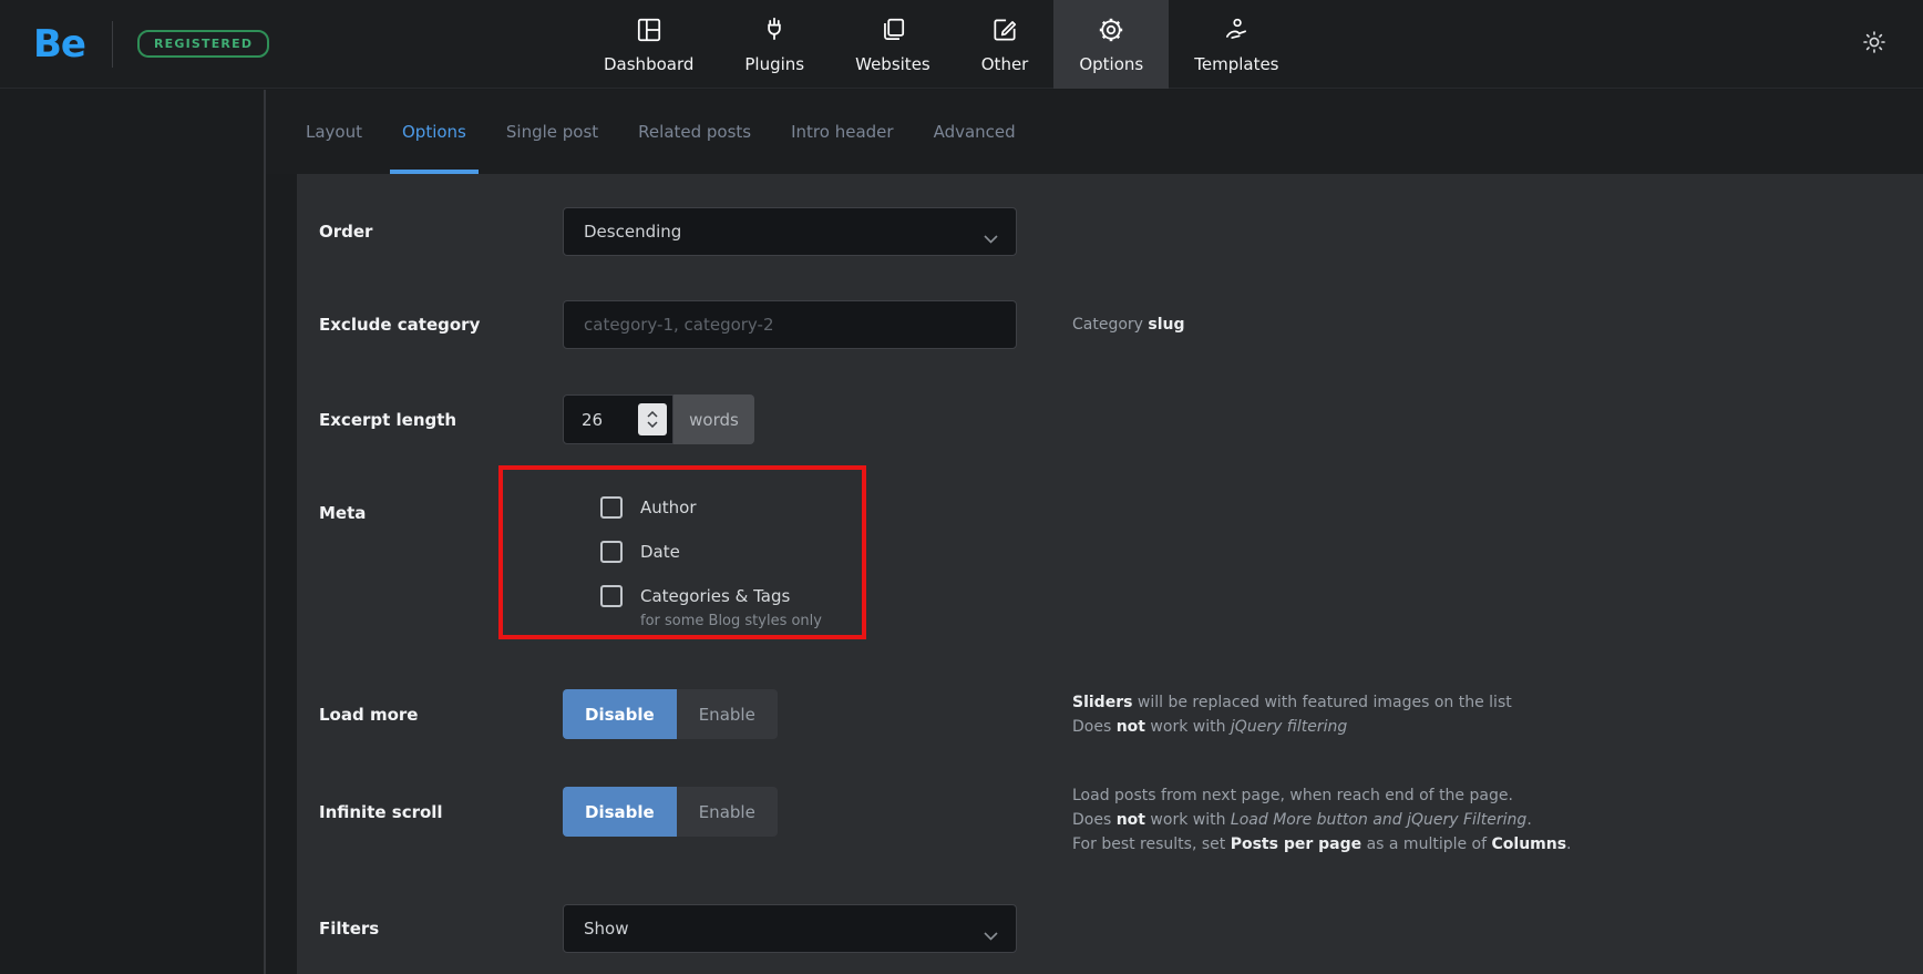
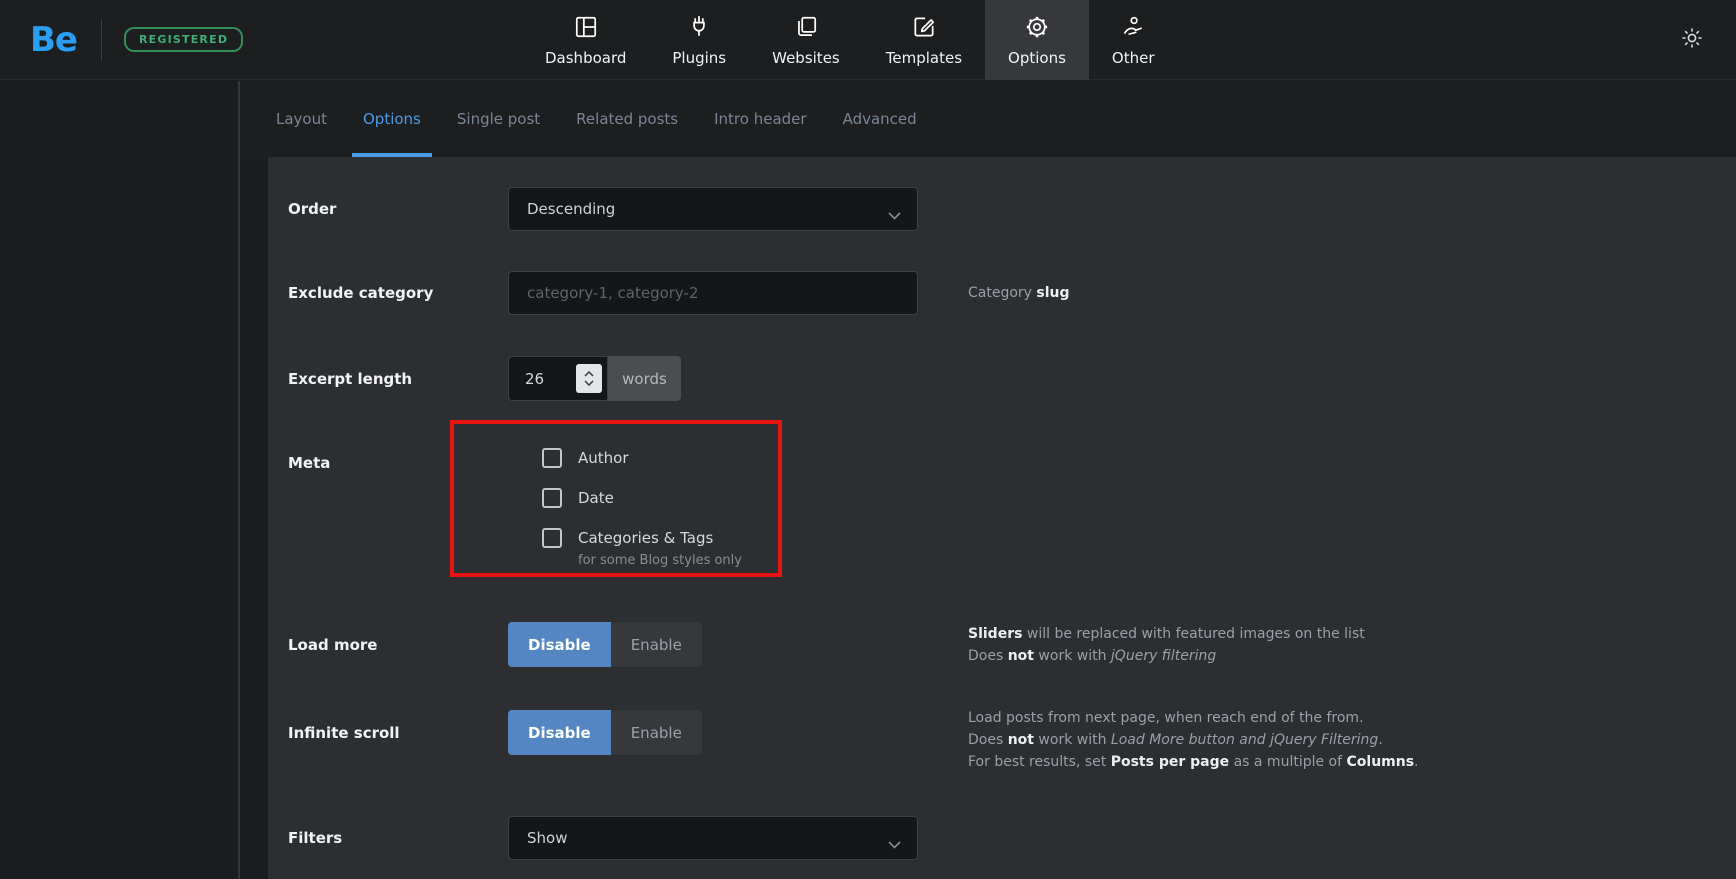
  Be
  REGISTERED
  Dashboard
  Plugins
  Websites
- Other
+ Templates
  Options
- Templates
+ Other
  Layout
  Options
  Single post
  Related posts
  Intro header
  Advanced
  Order
  Descending
  Exclude category
  category-1, category-2
  Category slug
  Excerpt length
  26
  words
  Meta
  Author
  Date
  Categories & Tags
  for some Blog styles only
  Load more
  Disable
  Enable
  Sliders will be replaced with featured images on the list
  Does not work with jQuery filtering
  Infinite scroll
  Disable
  Enable
- Load posts from next page, when reach end of the page.
+ Load posts from next page, when reach end of the from.
  Does not work with Load More button and jQuery Filtering.
  For best results, set Posts per page as a multiple of Columns.
  Filters
  Show
